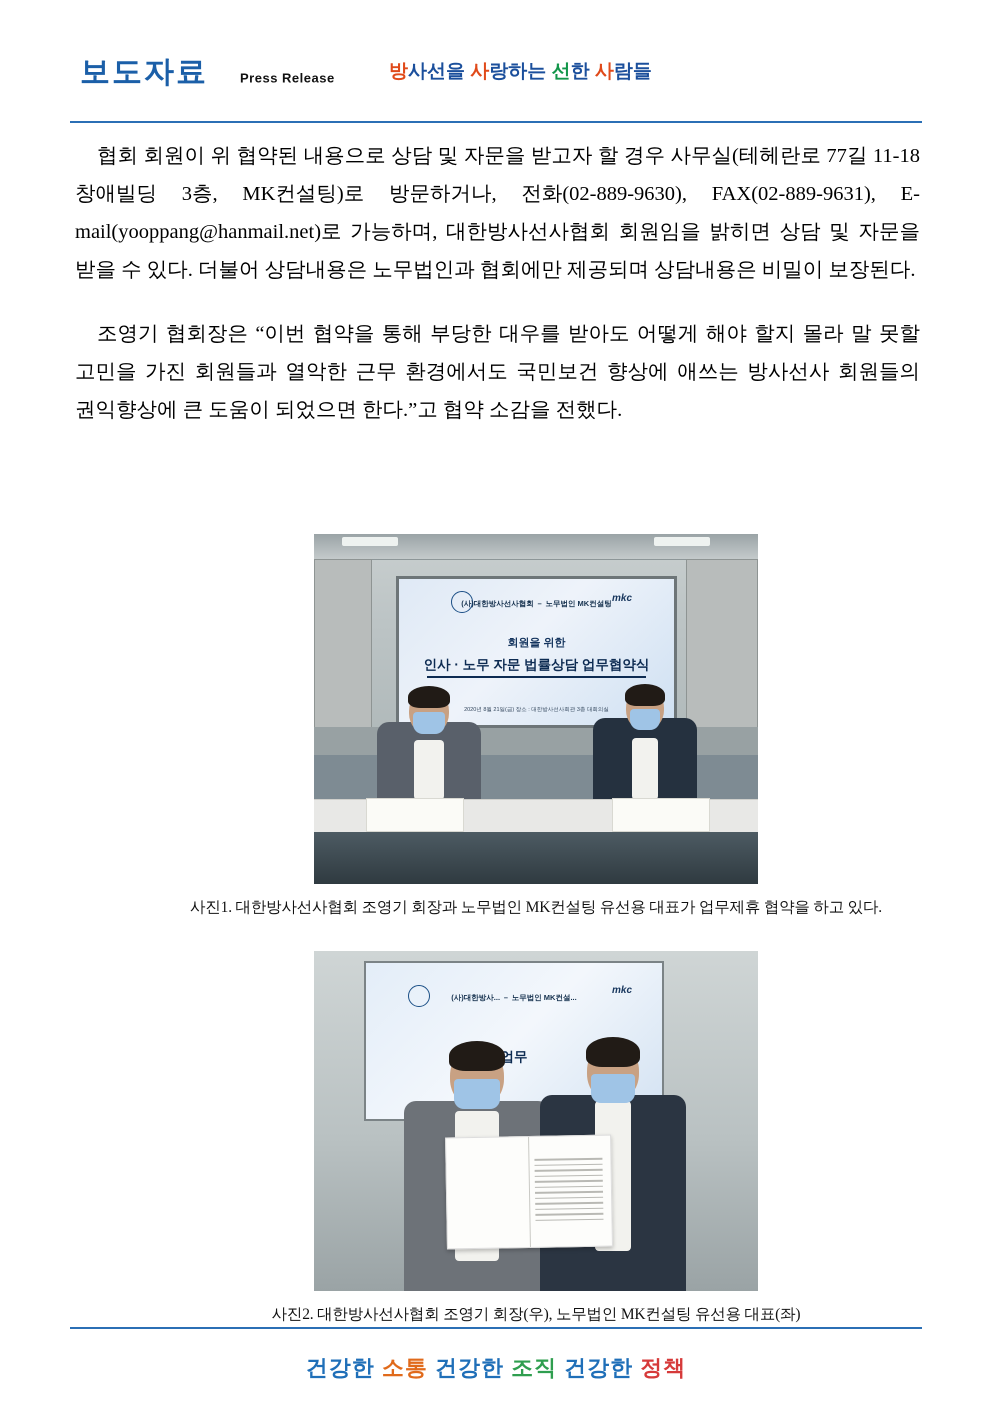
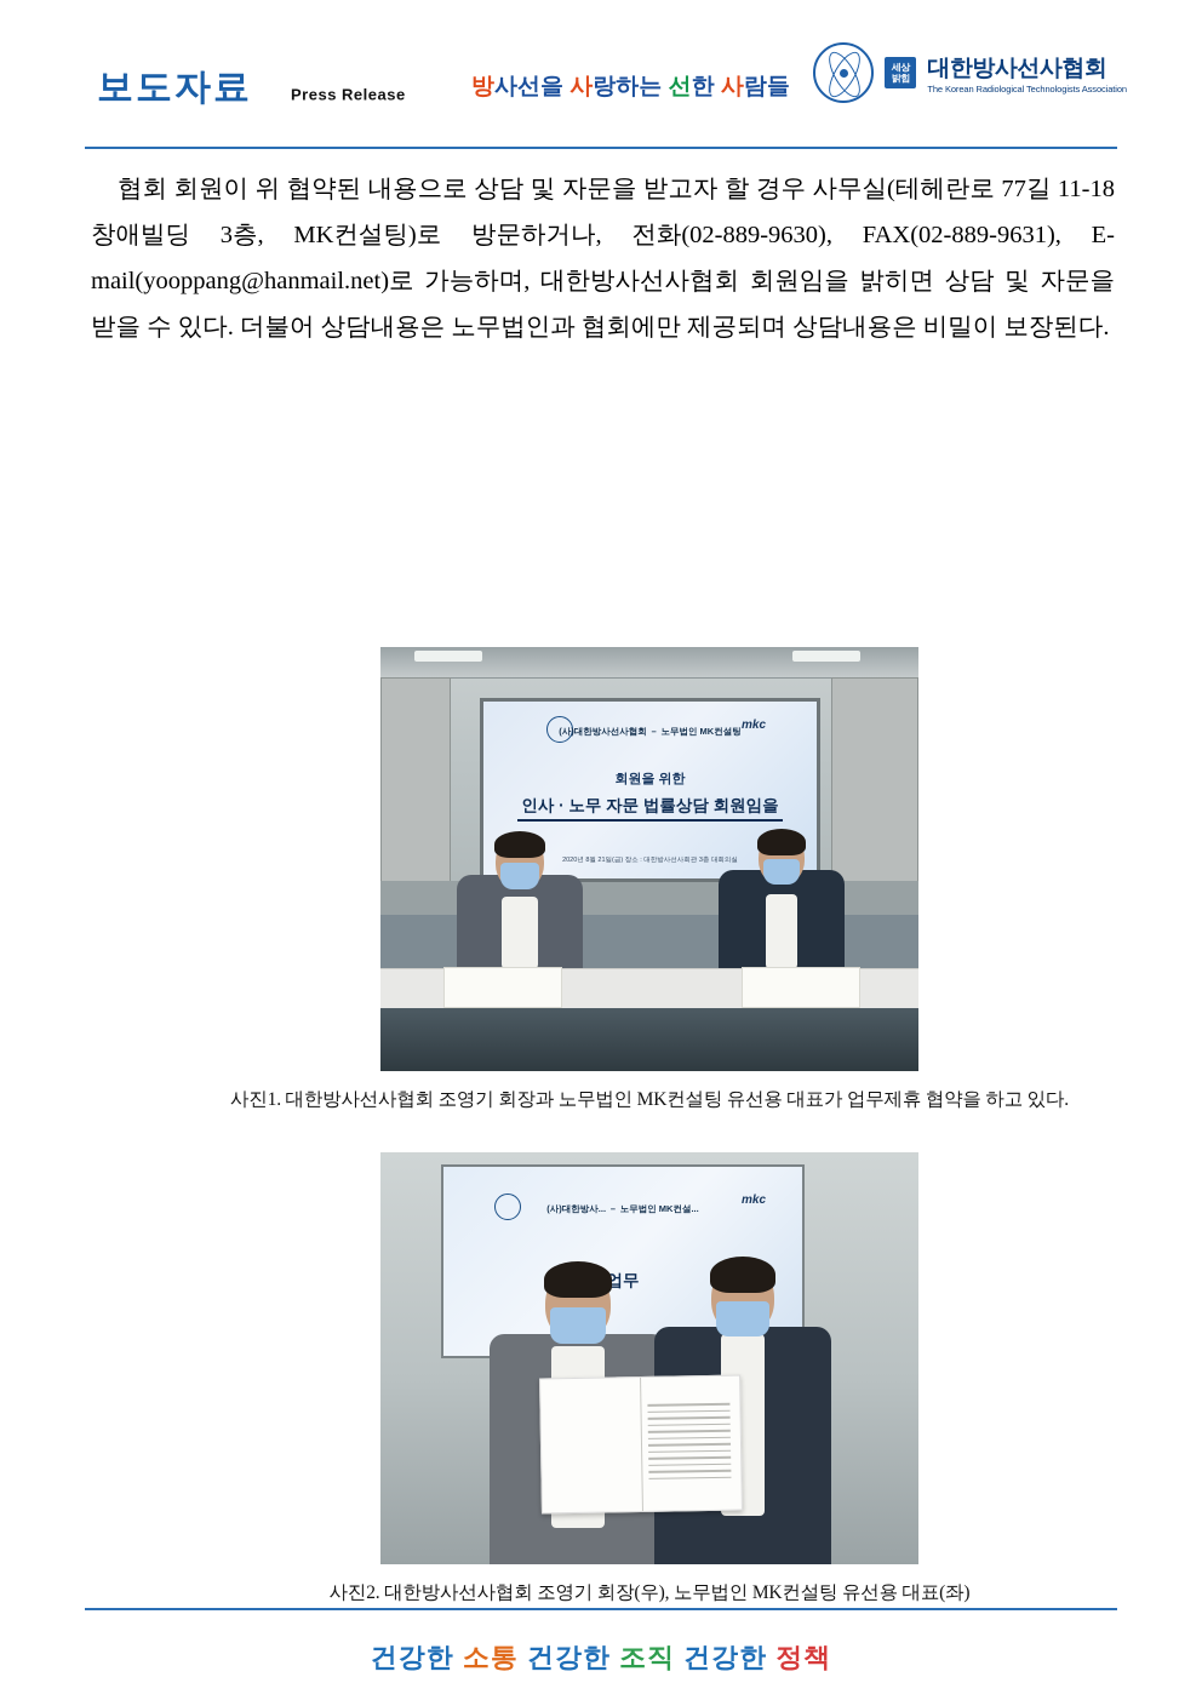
  보도자료
  Press Release
  방사선을 사랑하는 선한 사람들
+ 세상
+ 밝힘
+ 대한방사선사협회
+ The Korean Radiological Technologists Association
  협회 회원이 위 협약된 내용으로 상담 및 자문을 받고자 할 경우 사무실(테헤란로 77길 11-18 창애빌딩 3층, MK컨설팅)로 방문하거나, 전화(02-889-9630), FAX(02-889-9631), E-mail(yooppang@hanmail.net)로 가능하며, 대한방사선사협회 회원임을 밝히면 상담 및 자문을 받을 수 있다. 더불어 상담내용은 노무법인과 협회에만 제공되며 상담내용은 비밀이 보장된다.
- 조영기 협회장은 “이번 협약을 통해 부당한 대우를 받아도 어떻게 해야 할지 몰라 말 못할 고민을 가진 회원들과 열악한 근무 환경에서도 국민보건 향상에 애쓰는 방사선사 회원들의 권익향상에 큰 도움이 되었으면 한다.”고 협약 소감을 전했다.
  mkc
  (사)대한방사선사협회 － 노무법인 MK컨설팅
  회원을 위한
- 인사 · 노무 자문 법률상담 업무협약식
+ 인사 · 노무 자문 법률상담 회원임을
  사진1. 대한방사선사협회 조영기 회장과 노무법인 MK컨설팅 유선용 대표가 업무제휴 협약을 하고 있다.
  mkc
  (사)대한방사... － 노무법인 MK컨설...
  업무
  사진2. 대한방사선사협회 조영기 회장(우), 노무법인 MK컨설팅 유선용 대표(좌)
  건강한 소통 건강한 조직 건강한 정책
